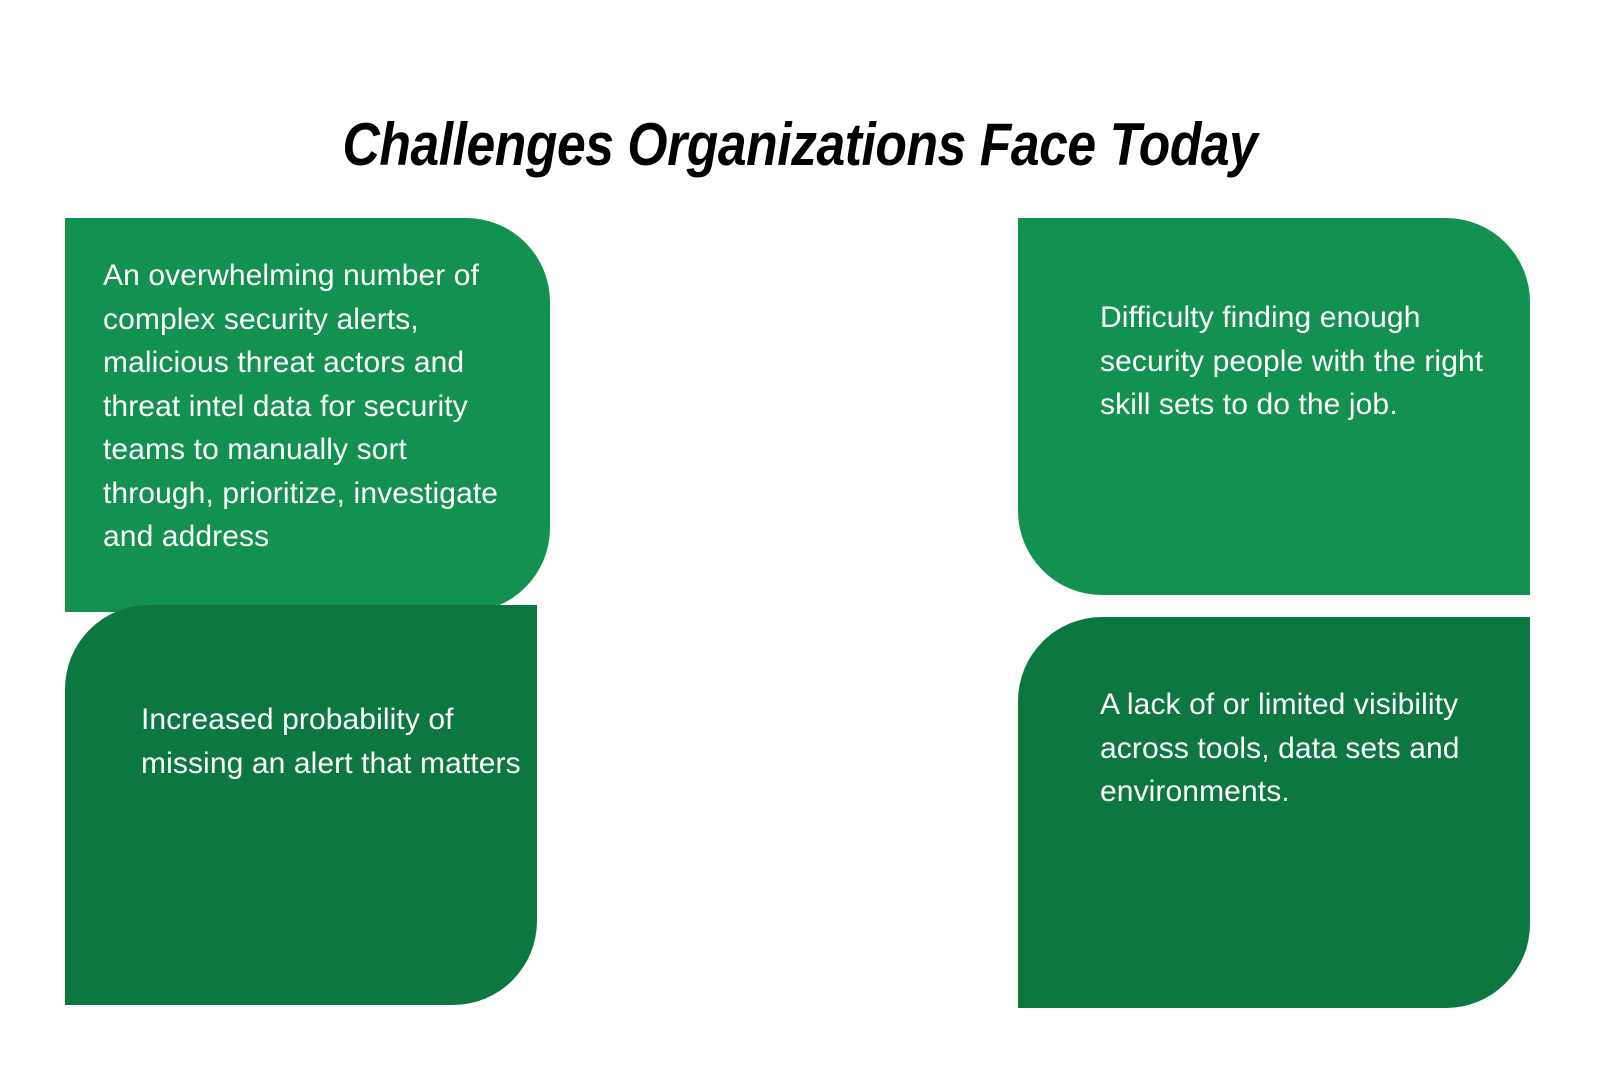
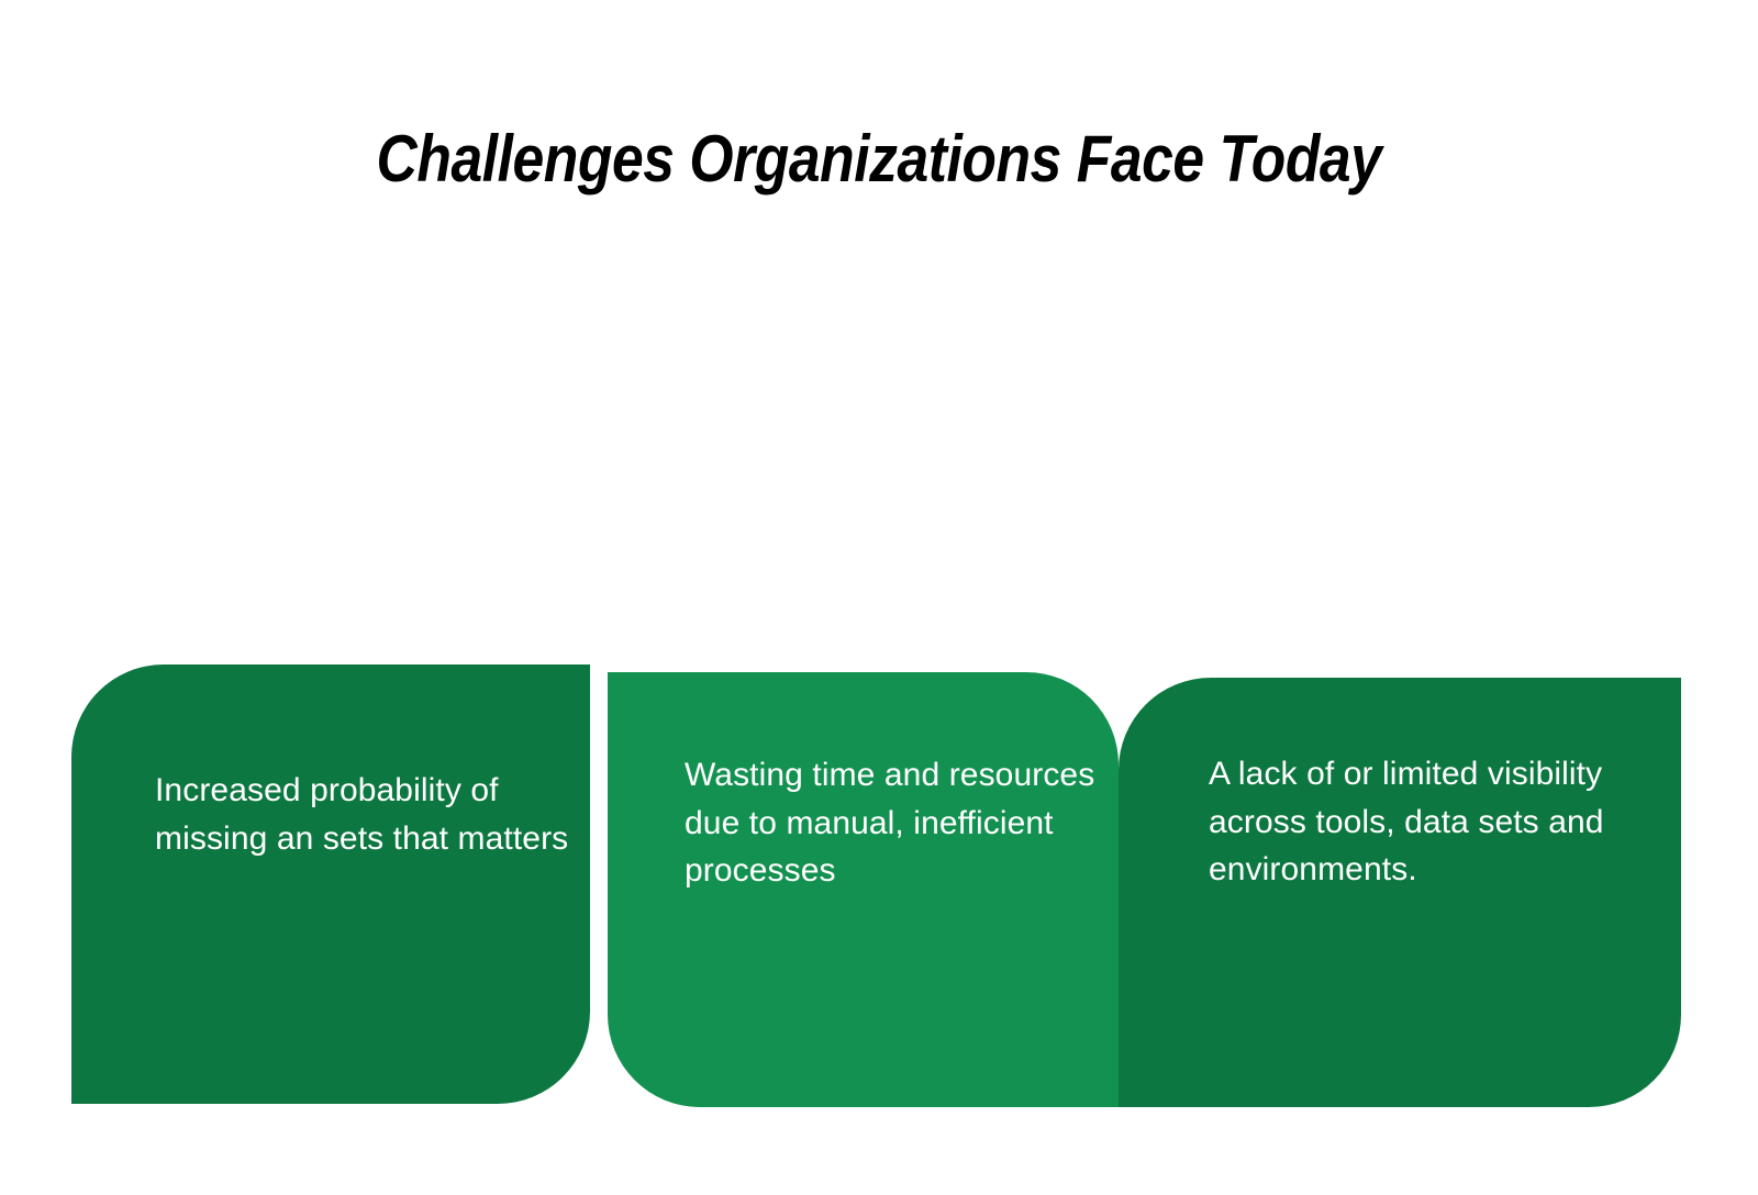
  Challenges Organizations Face Today
- An overwhelming number of complex security alerts, malicious threat actors and threat intel data for security teams to manually sort through, prioritize, investigate and address
- Difficulty finding enough security people with the right skill sets to do the job.
- Increased probability of missing an alert that matters
+ Increased probability of missing an sets that matters
+ Wasting time and resources due to manual, inefficient processes
  A lack of or limited visibility across tools, data sets and environments.
